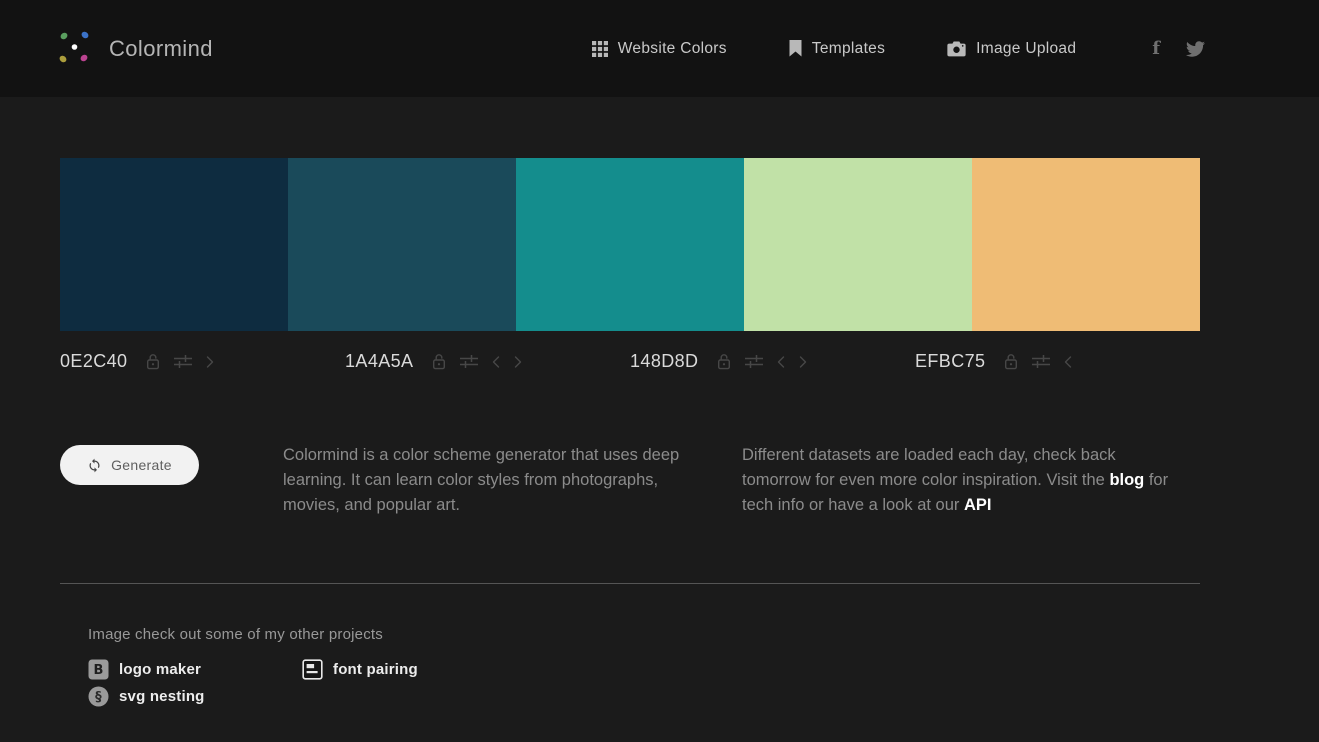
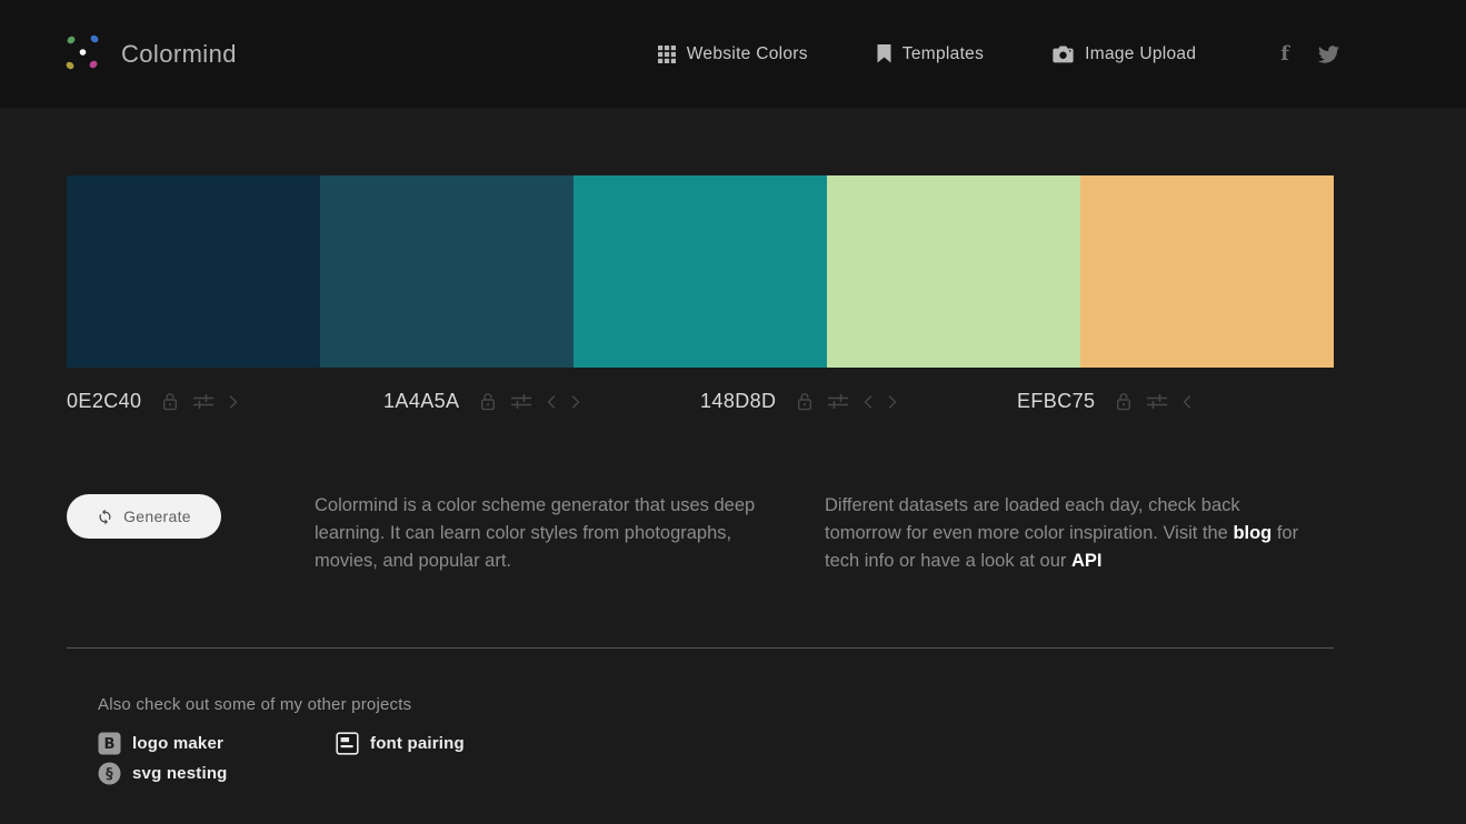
  Colormind
  Website Colors
  Templates
  Image Upload
  f
  0E2C40
  1A4A5A
  148D8D
  EFBC75
  Generate
  Colormind is a color scheme generator that uses deep learning. It can learn color styles from photographs, movies, and popular art.
  Different datasets are loaded each day, check back tomorrow for even more color inspiration. Visit the blog for tech info or have a look at our API
- Image check out some of my other projects
+ Also check out some of my other projects
  B
  logo maker
  font pairing
  §
  svg nesting
